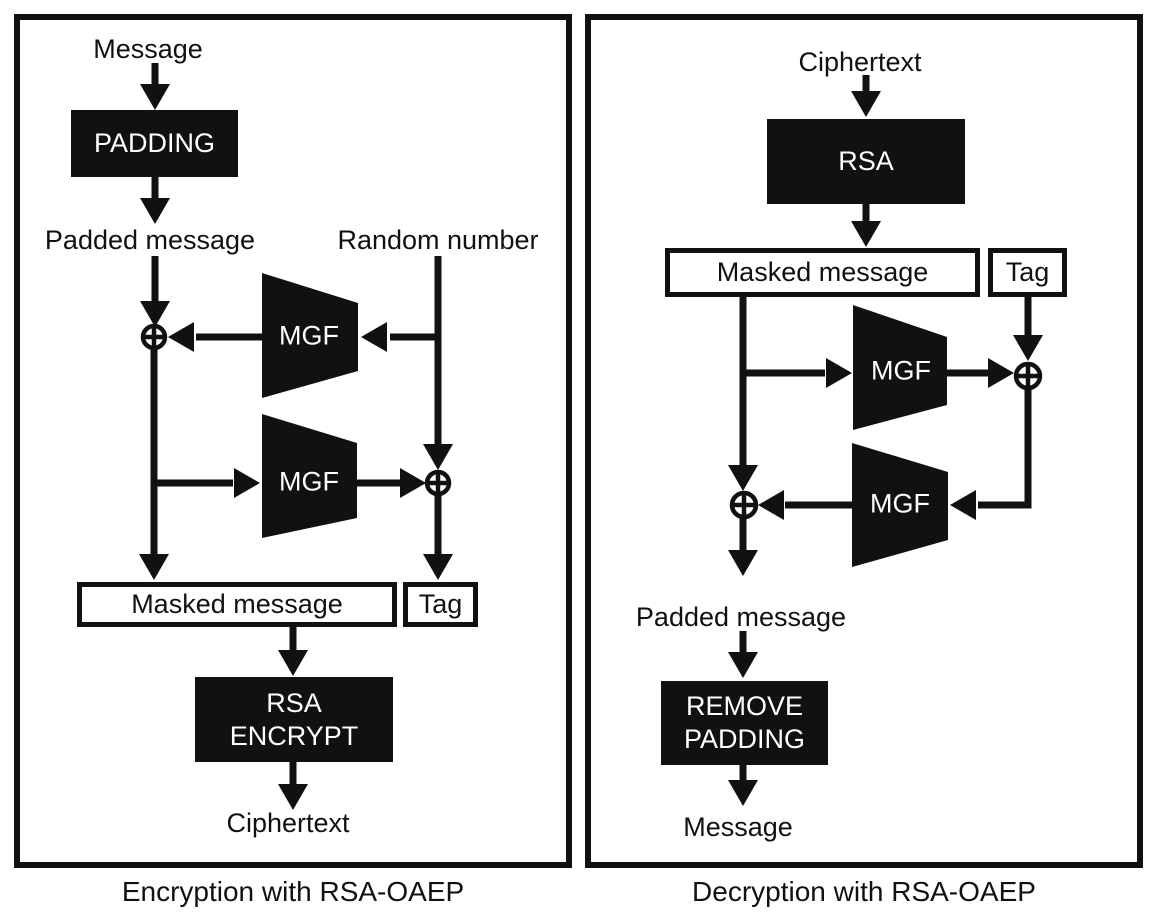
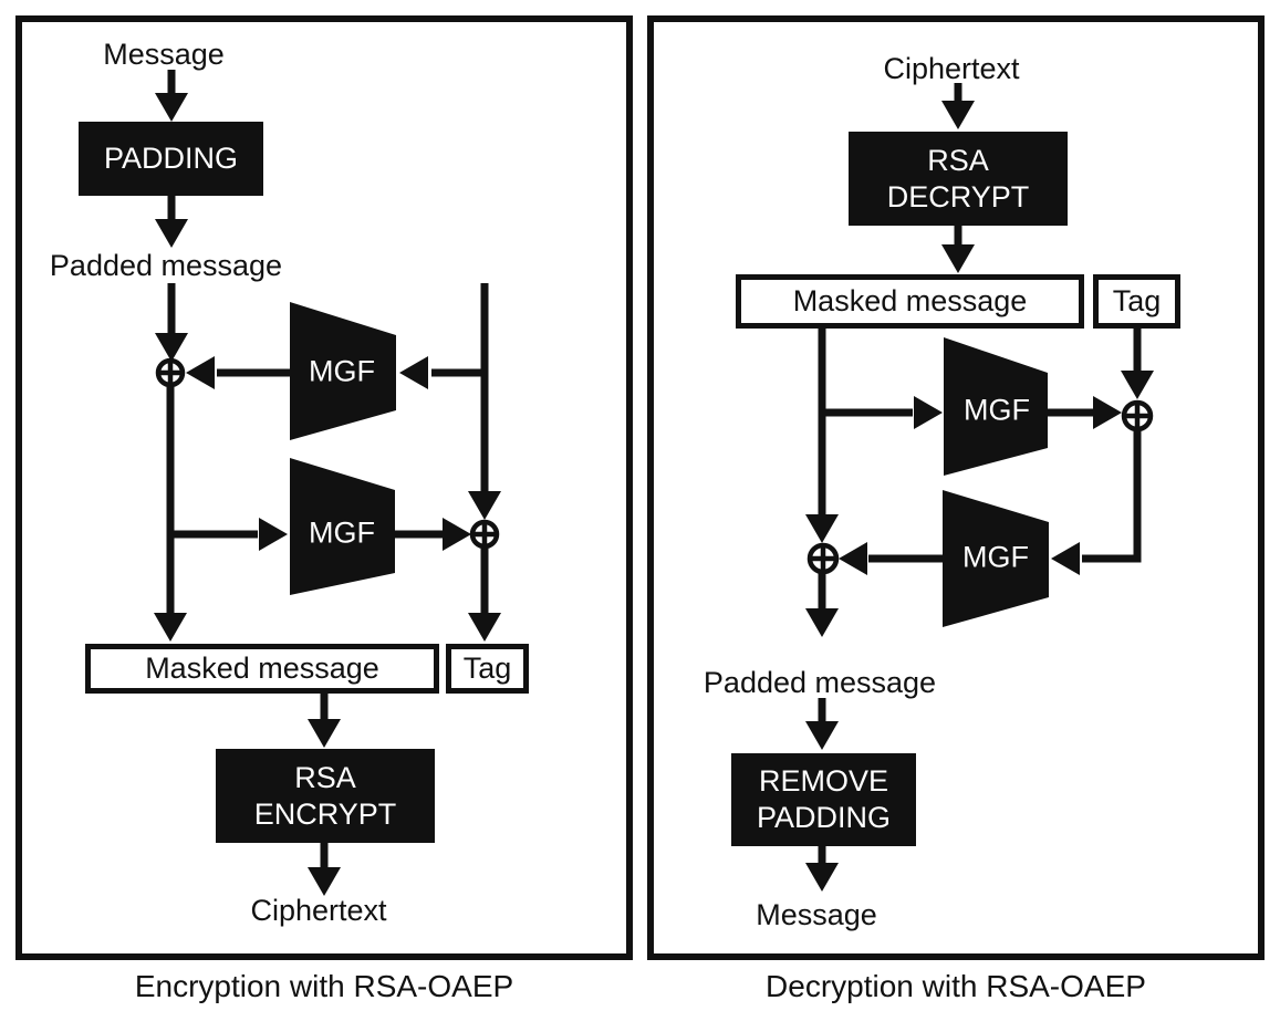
  Message
  PADDING
  Padded message
- Random number
  MGF
  MGF
  Masked message
  Tag
  RSA
  ENCRYPT
  Ciphertext
  Encryption with RSA-OAEP
  Ciphertext
  RSA
+ DECRYPT
  Masked message
  Tag
  MGF
  MGF
  Padded message
  REMOVE
  PADDING
  Message
  Decryption with RSA-OAEP
